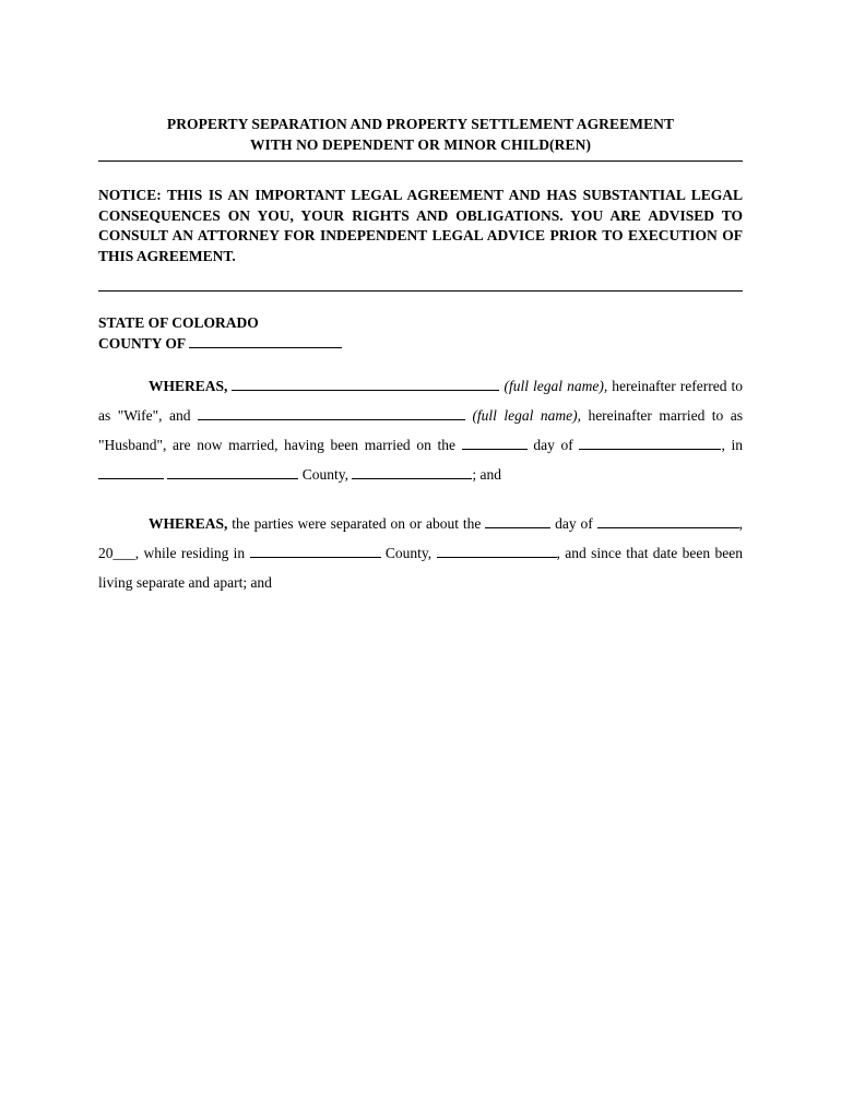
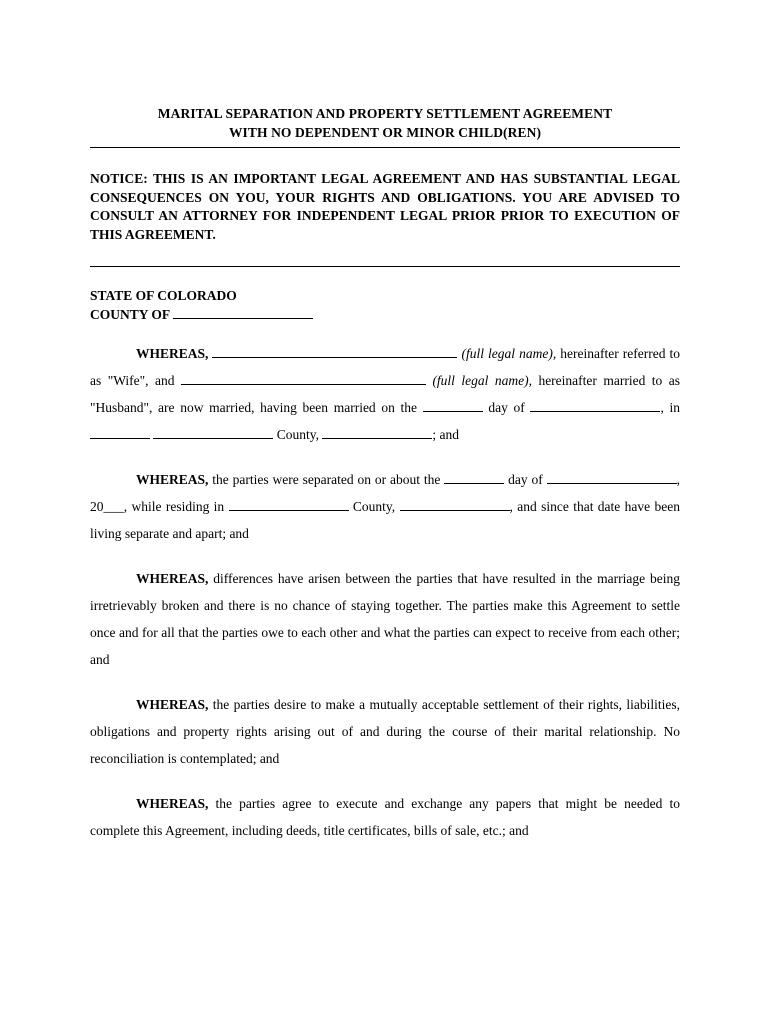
- PROPERTY SEPARATION AND PROPERTY SETTLEMENT AGREEMENT
+ MARITAL SEPARATION AND PROPERTY SETTLEMENT AGREEMENT
  WITH NO DEPENDENT OR MINOR CHILD(REN)
- NOTICE: THIS IS AN IMPORTANT LEGAL AGREEMENT AND HAS SUBSTANTIAL LEGAL CONSEQUENCES ON YOU, YOUR RIGHTS AND OBLIGATIONS. YOU ARE ADVISED TO CONSULT AN ATTORNEY FOR INDEPENDENT LEGAL ADVICE PRIOR TO EXECUTION OF THIS AGREEMENT.
+ NOTICE: THIS IS AN IMPORTANT LEGAL AGREEMENT AND HAS SUBSTANTIAL LEGAL CONSEQUENCES ON YOU, YOUR RIGHTS AND OBLIGATIONS. YOU ARE ADVISED TO CONSULT AN ATTORNEY FOR INDEPENDENT LEGAL PRIOR PRIOR TO EXECUTION OF THIS AGREEMENT.
  STATE OF COLORADO
  COUNTY OF
  WHEREAS, (full legal name), hereinafter referred to as "Wife", and (full legal name), hereinafter married to as "Husband", are now married, having been married on the day of , in County, ; and
- WHEREAS, the parties were separated on or about the day of , 20___, while residing in County, , and since that date been been living separate and apart; and
+ WHEREAS, the parties were separated on or about the day of , 20___, while residing in County, , and since that date have been living separate and apart; and
+ WHEREAS, differences have arisen between the parties that have resulted in the marriage being irretrievably broken and there is no chance of staying together. The parties make this Agreement to settle once and for all that the parties owe to each other and what the parties can expect to receive from each other; and
+ WHEREAS, the parties desire to make a mutually acceptable settlement of their rights, liabilities, obligations and property rights arising out of and during the course of their marital relationship. No reconciliation is contemplated; and
+ WHEREAS, the parties agree to execute and exchange any papers that might be needed to complete this Agreement, including deeds, title certificates, bills of sale, etc.; and
